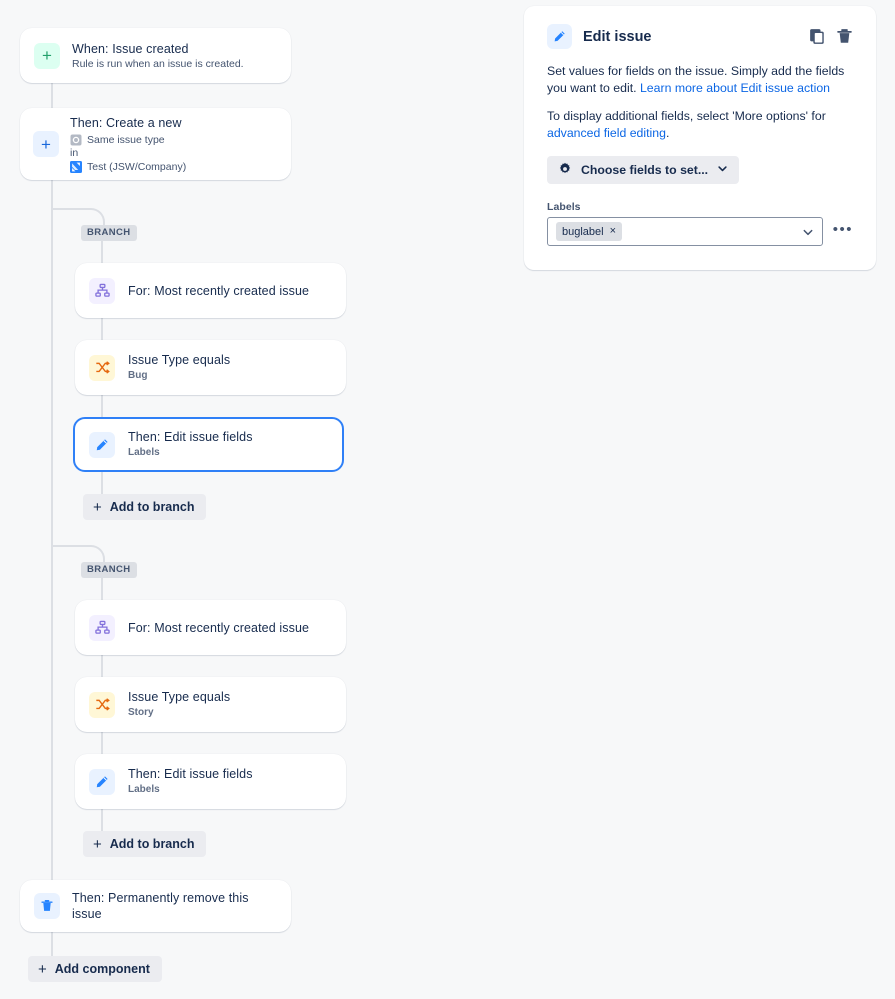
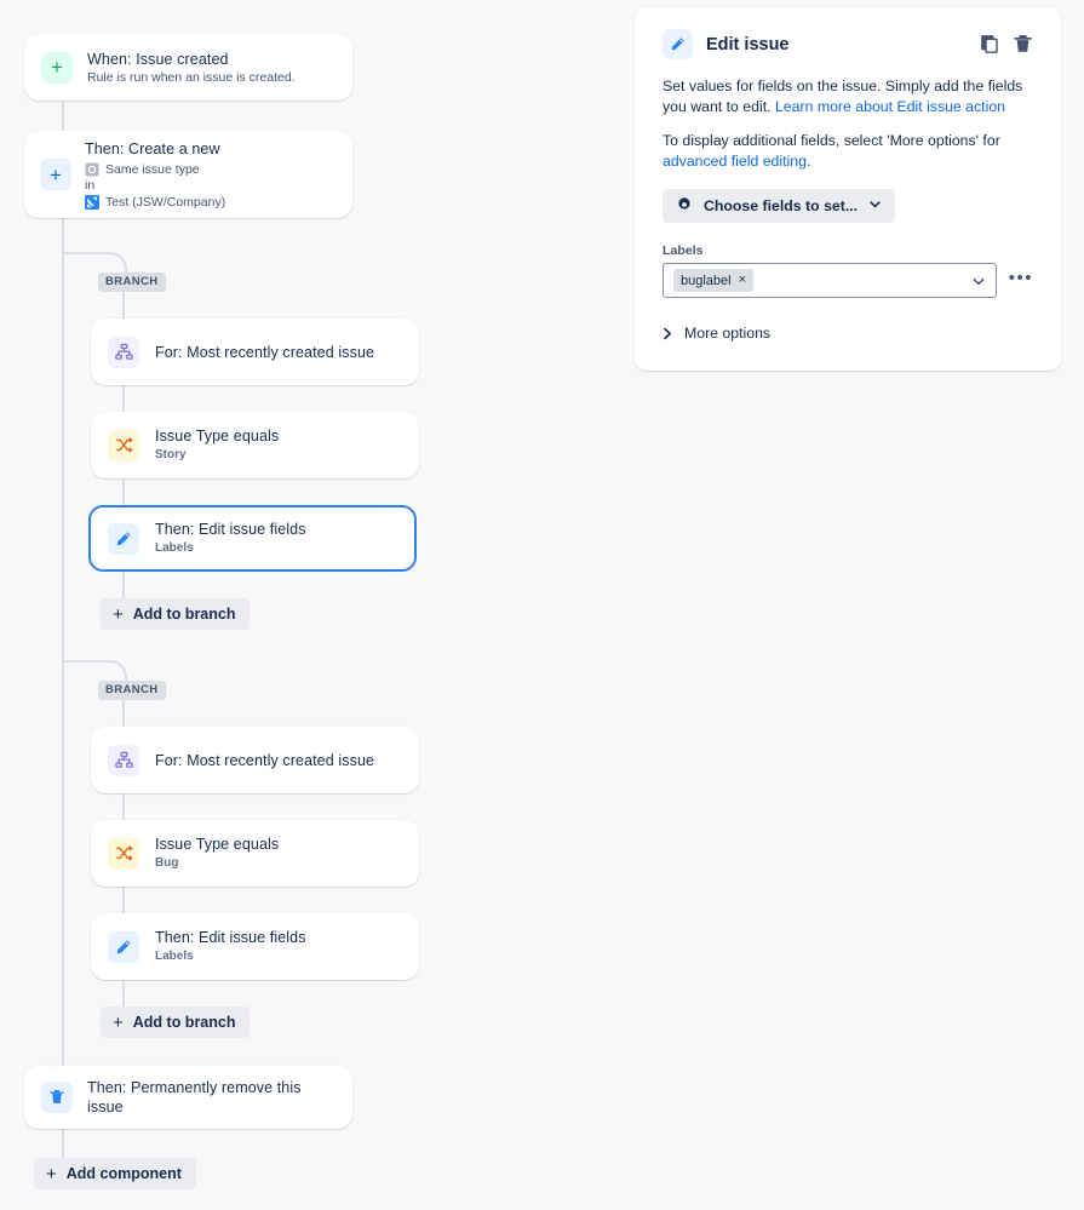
  +
  When: Issue created
  Rule is run when an issue is created.
  +
  Then: Create a new
  Same issue type
  in
  Test (JSW/Company)
  BRANCH
  For: Most recently created issue
  Issue Type equals
- Bug
+ Story
  Then: Edit issue fields
  Labels
  +
  Add to branch
  BRANCH
  For: Most recently created issue
  Issue Type equals
- Story
+ Bug
  Then: Edit issue fields
  Labels
  +
  Add to branch
  Then: Permanently remove this issue
  +
  Add component
  Edit issue
  Set values for fields on the issue. Simply add the fields you want to edit. Learn more about Edit issue action
  To display additional fields, select 'More options' for advanced field editing.
  Choose fields to set...
  Labels
  buglabel
  ×
  •••
+ More options
